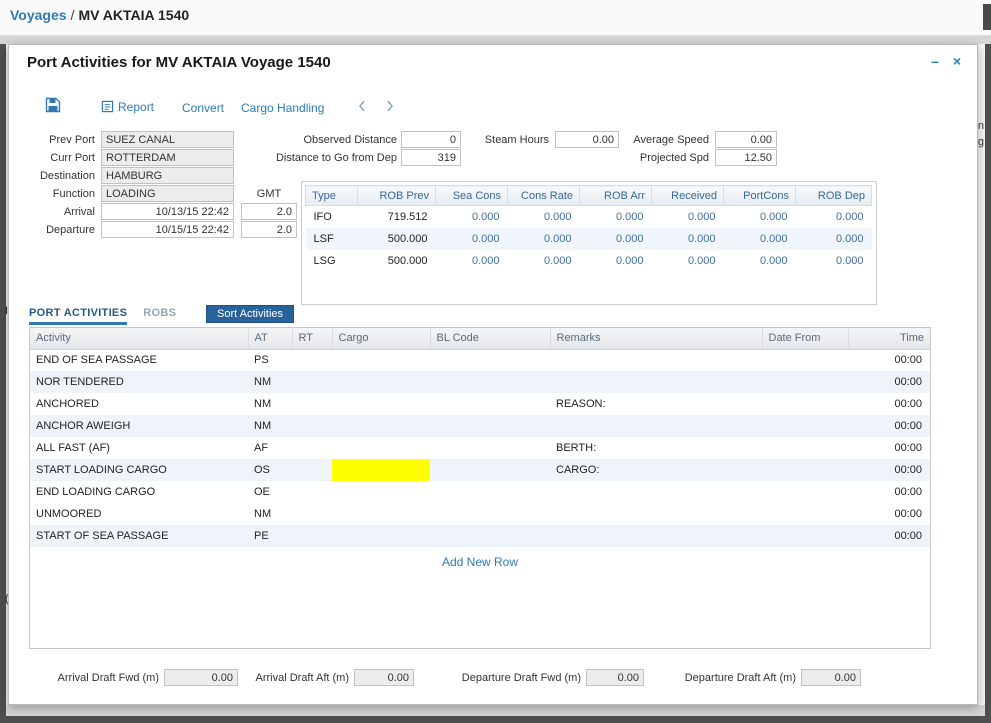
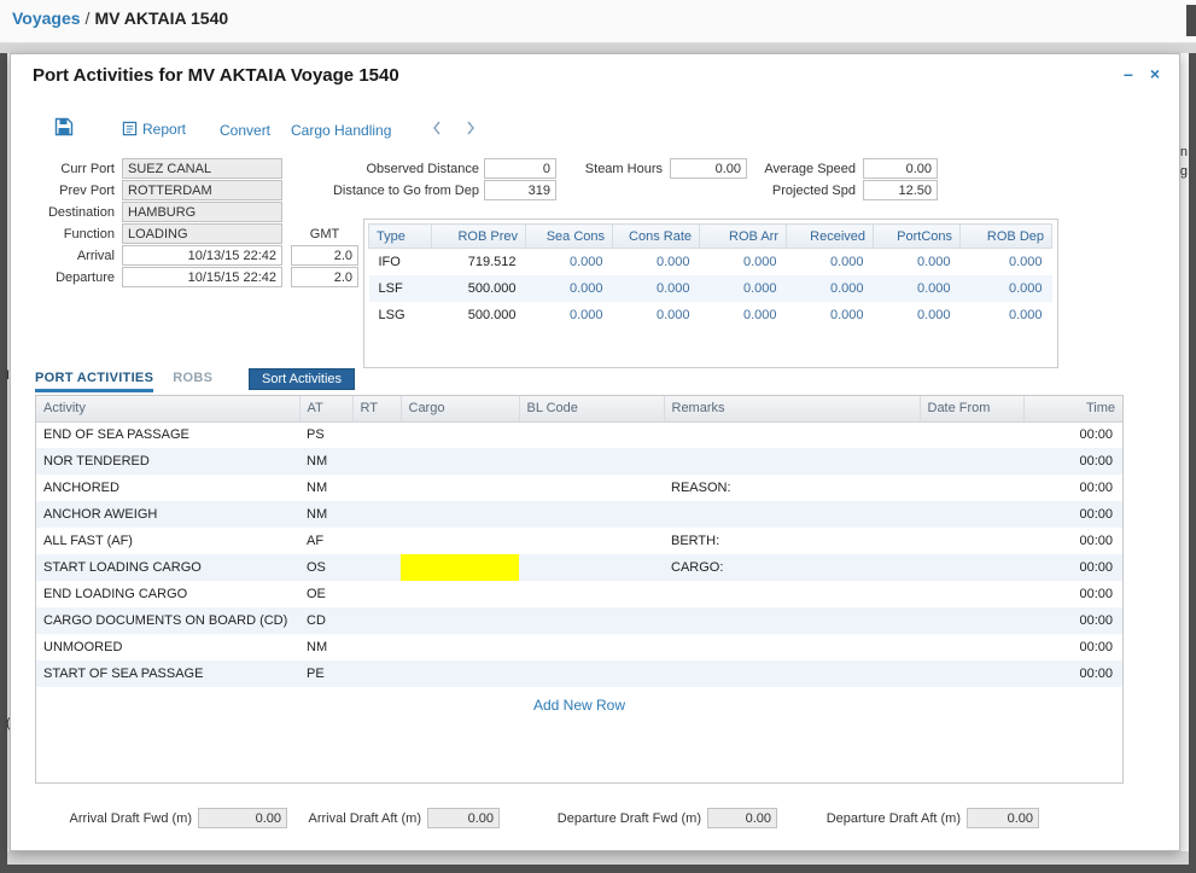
  Voyages / MV AKTAIA 1540
  n
  g
  I
  (
  Port Activities for MV AKTAIA Voyage 1540
  –
  ×
  Report
  Convert
  Cargo Handling
- Prev Port
+ Curr Port
  SUEZ CANAL
- Curr Port
+ Prev Port
  ROTTERDAM
  Destination
  HAMBURG
  Function
  LOADING
  GMT
  Arrival
  10/13/15 22:42
  2.0
  Departure
  10/15/15 22:42
  2.0
  Observed Distance
  0
  Distance to Go from Dep
  319
  Steam Hours
  0.00
  Average Speed
  0.00
  Projected Spd
  12.50
  Type	ROB Prev	Sea Cons	Cons Rate	ROB Arr	Received	PortCons	ROB Dep
  IFO	719.512	0.000	0.000	0.000	0.000	0.000	0.000
  LSF	500.000	0.000	0.000	0.000	0.000	0.000	0.000
  LSG	500.000	0.000	0.000	0.000	0.000	0.000	0.000
  PORT ACTIVITIES
  ROBS
  Sort Activities
  Activity	AT	RT	Cargo	BL Code	Remarks	Date From	Time
  END OF SEA PASSAGE	PS						00:00
  NOR TENDERED	NM						00:00
  ANCHORED	NM				REASON:		00:00
  ANCHOR AWEIGH	NM						00:00
  ALL FAST (AF)	AF				BERTH:		00:00
  START LOADING CARGO	OS				CARGO:		00:00
  END LOADING CARGO	OE						00:00
+ CARGO DOCUMENTS ON BOARD (CD)	CD						00:00
  UNMOORED	NM						00:00
  START OF SEA PASSAGE	PE						00:00
  Add New Row
  Arrival Draft Fwd (m)
  0.00
  Arrival Draft Aft (m)
  0.00
  Departure Draft Fwd (m)
  0.00
  Departure Draft Aft (m)
  0.00
